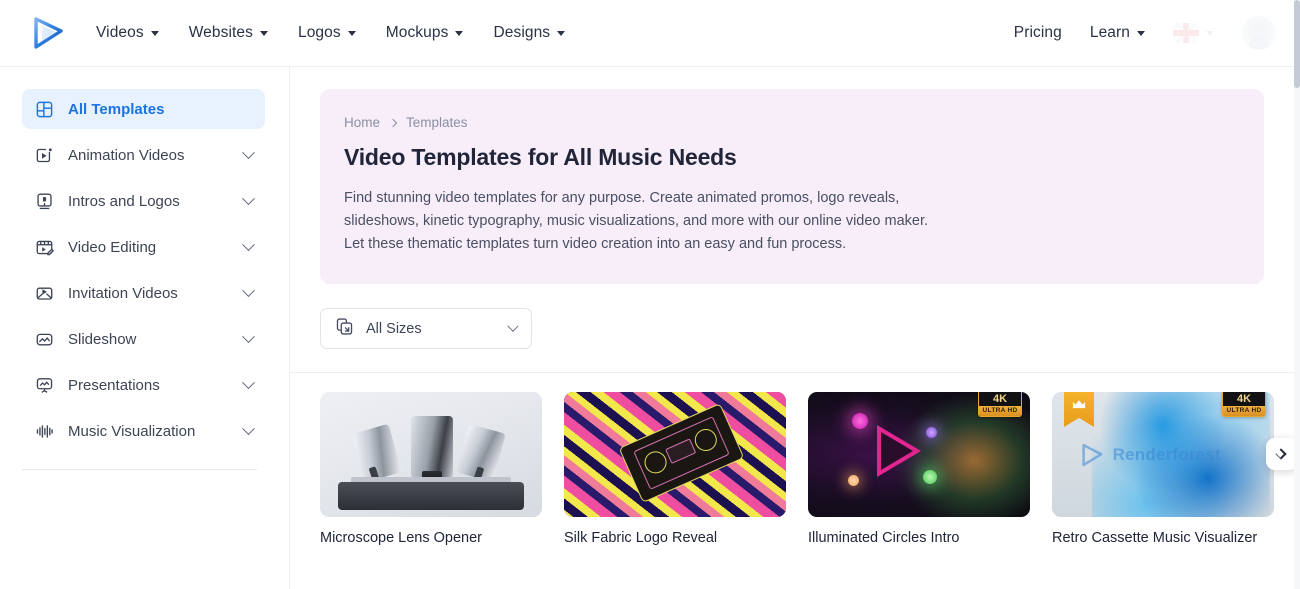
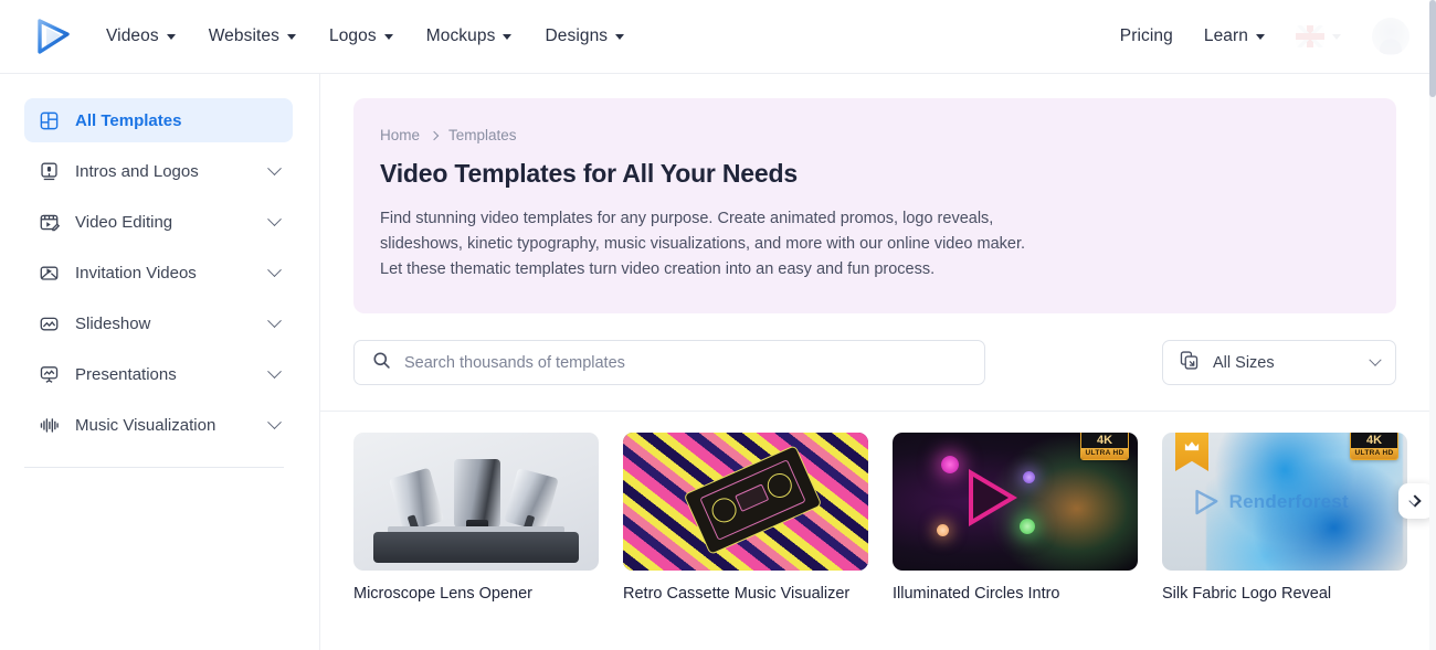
  Videos
  Websites
  Logos
  Mockups
  Designs
  Pricing
  Learn
  All Templates
- Animation Videos
  Intros and Logos
  Video Editing
  Invitation Videos
  Slideshow
  Presentations
  Music Visualization
  Home
  Templates
- Video Templates for All Music Needs
+ Video Templates for All Your Needs
  Find stunning video templates for any purpose. Create animated promos, logo reveals,
  slideshows, kinetic typography, music visualizations, and more with our online video maker.
  Let these thematic templates turn video creation into an easy and fun process.
+ Search thousands of templates
  All Sizes
  Microscope Lens Opener
- Silk Fabric Logo Reveal
+ Retro Cassette Music Visualizer
  4K
  Illuminated Circles Intro
  Renderforest
  4K
- Retro Cassette Music Visualizer
+ Silk Fabric Logo Reveal
